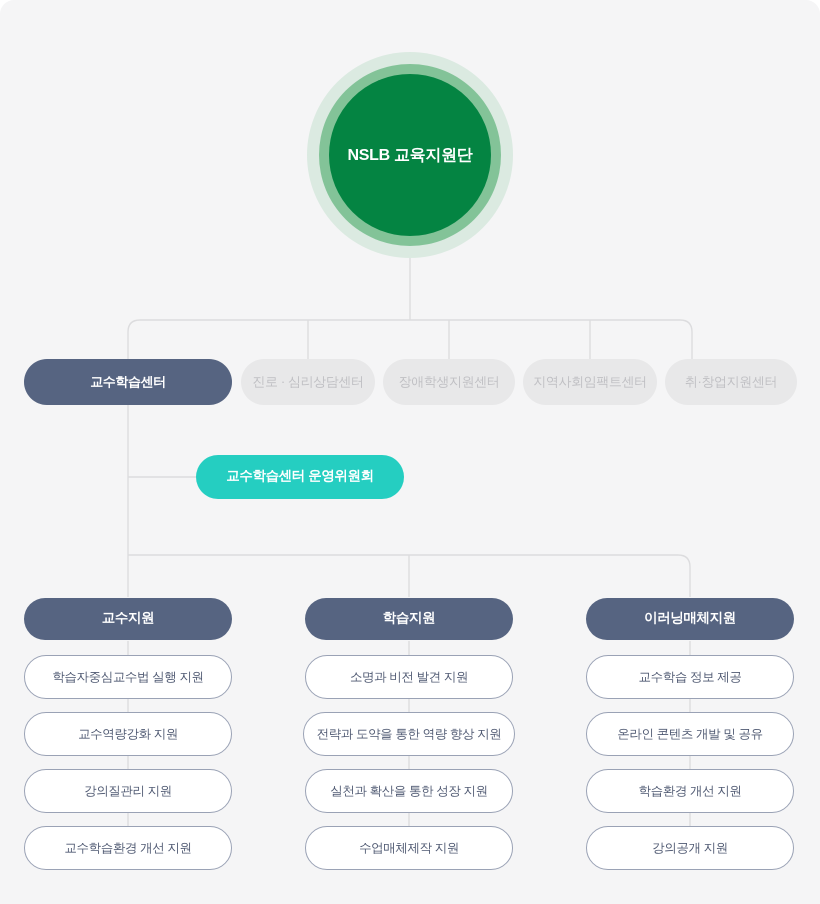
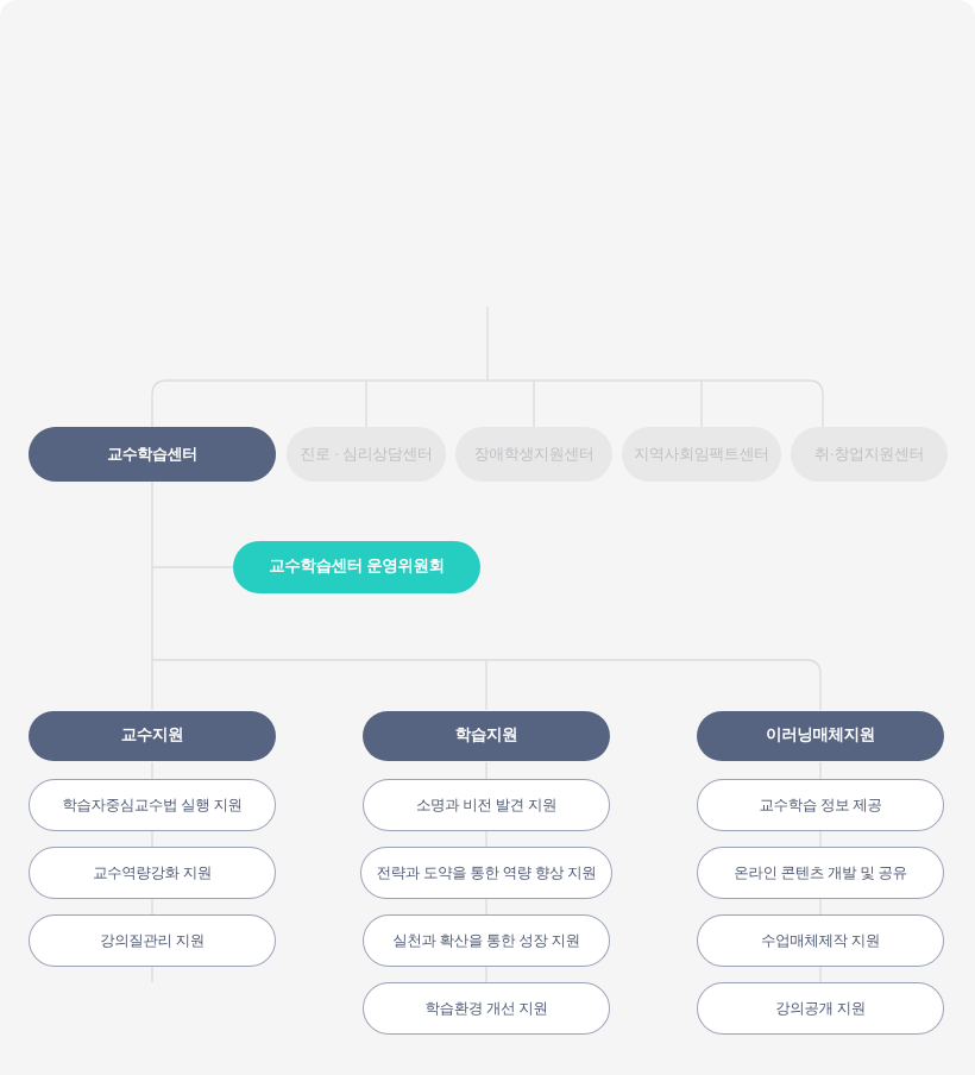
- NSLB 교육지원단
  교수학습센터
  진로 · 심리상담센터
  장애학생지원센터
  지역사회임팩트센터
  취·창업지원센터
  교수학습센터 운영위원회
  교수지원
  학습지원
  이러닝매체지원
  학습자중심교수법 실행 지원
  교수역량강화 지원
  강의질관리 지원
- 교수학습환경 개선 지원
  소명과 비전 발견 지원
  전략과 도약을 통한 역량 향상 지원
  실천과 확산을 통한 성장 지원
- 수업매체제작 지원
+ 학습환경 개선 지원
  교수학습 정보 제공
  온라인 콘텐츠 개발 및 공유
- 학습환경 개선 지원
+ 수업매체제작 지원
  강의공개 지원
